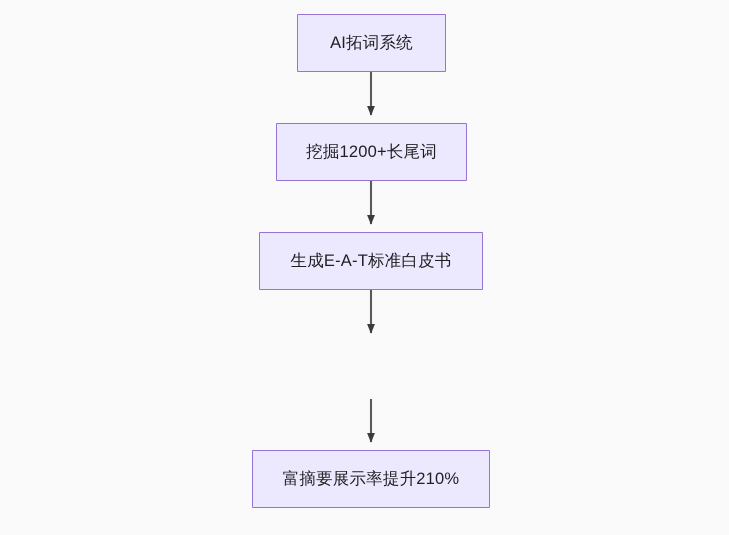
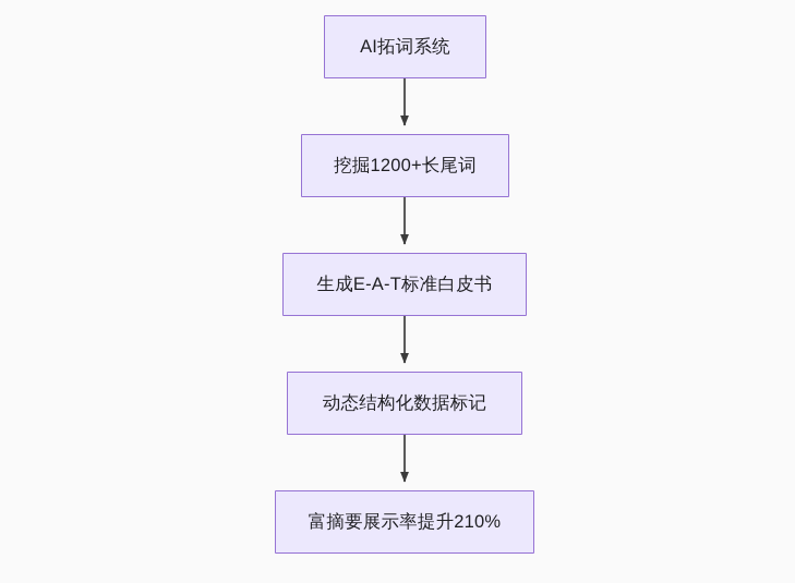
  AI拓词系统
  挖掘1200+长尾词
  生成E-A-T标准白皮书
+ 动态结构化数据标记
  富摘要展示率提升210%
